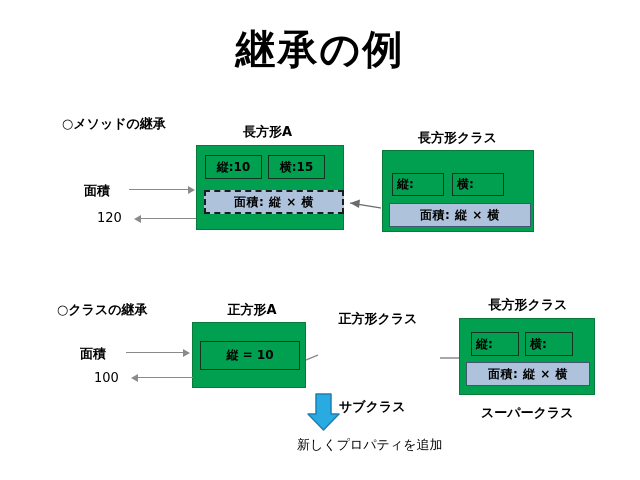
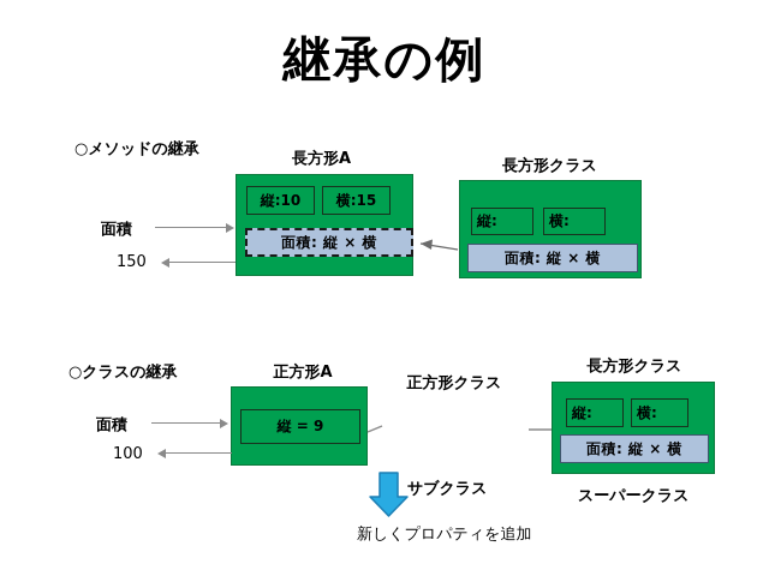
  継承の例
  ○メソッドの継承
  長方形A
  長方形クラス
  縦:10
  横:15
  面積: 縦 × 横
  縦:
  横:
  面積: 縦 × 横
  面積
- 120
+ 150
  ○クラスの継承
  正方形A
  正方形クラス
  長方形クラス
- 縦 = 10
+ 縦 = 9
  縦:
  横:
  面積: 縦 × 横
  面積
  100
  サブクラス
  スーパークラス
  新しくプロパティを追加
